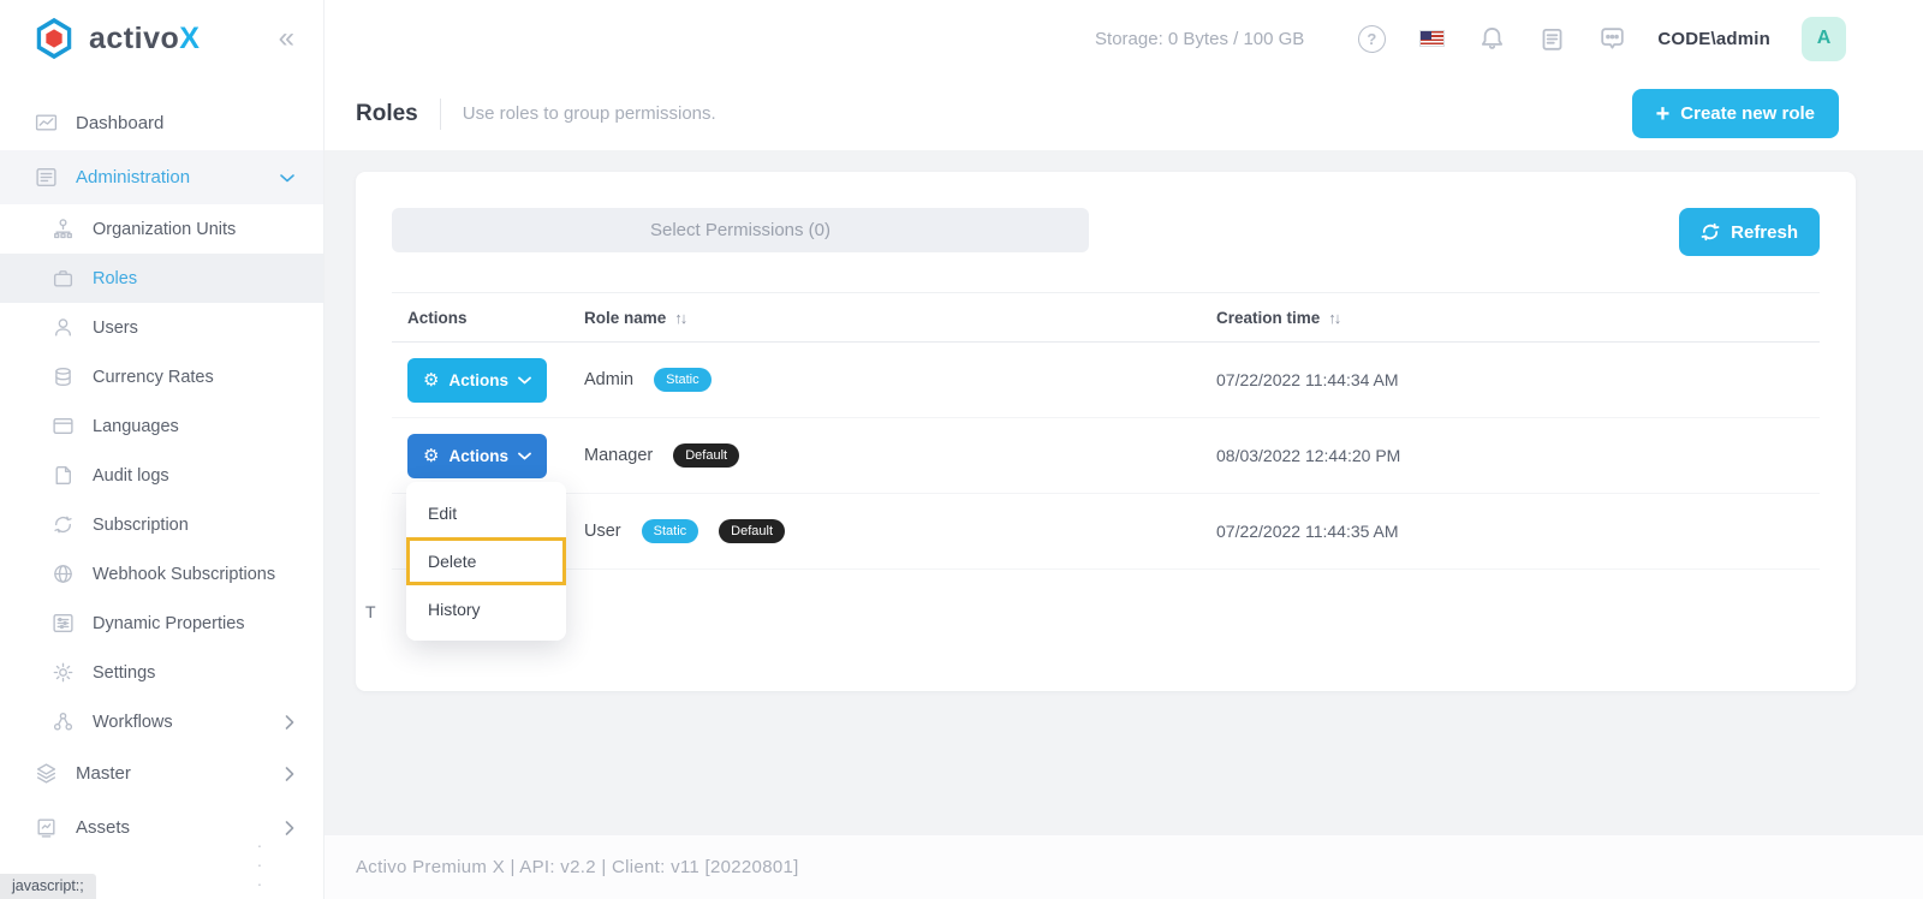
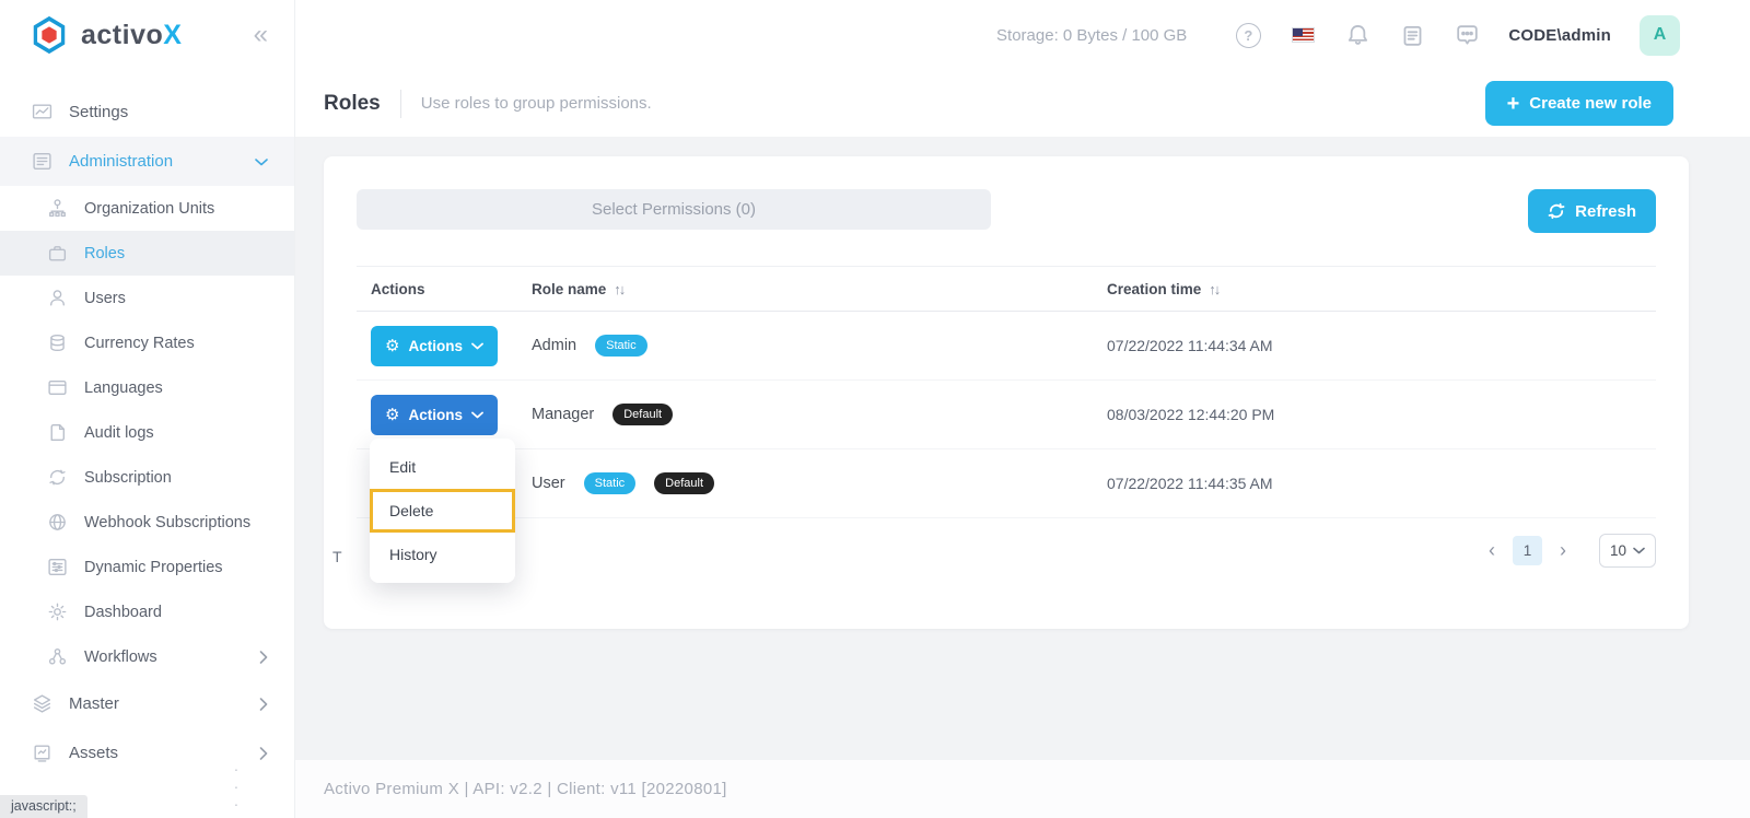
  activoX
  «
- Dashboard
+ Settings
  Administration
  Organization Units
  Roles
  Users
  Currency Rates
  Languages
  Audit logs
  Subscription
  Webhook Subscriptions
  Dynamic Properties
- Settings
+ Dashboard
  Workflows
  Master
  Assets
  . . .
  javascript:;
  Storage: 0 Bytes / 100 GB
  ?
  CODE\admin
  A
  Roles
  Use roles to group permissions.
  +
  Create new role
  Select Permissions (0)
  Refresh
  Actions
  Role name
  ↑↓
  Creation time
  ↑↓
  ⚙
  Actions
  Admin
  Static
  07/22/2022 11:44:34 AM
  ⚙
  Actions
  Manager
  Default
  08/03/2022 12:44:20 PM
  User
  Static
  Default
  07/22/2022 11:44:35 AM
  T
  Edit
  Delete
  History
+ ‹
+ 1
+ ›
+ 10
  Activo Premium X | API: v2.2 | Client: v11 [20220801]
